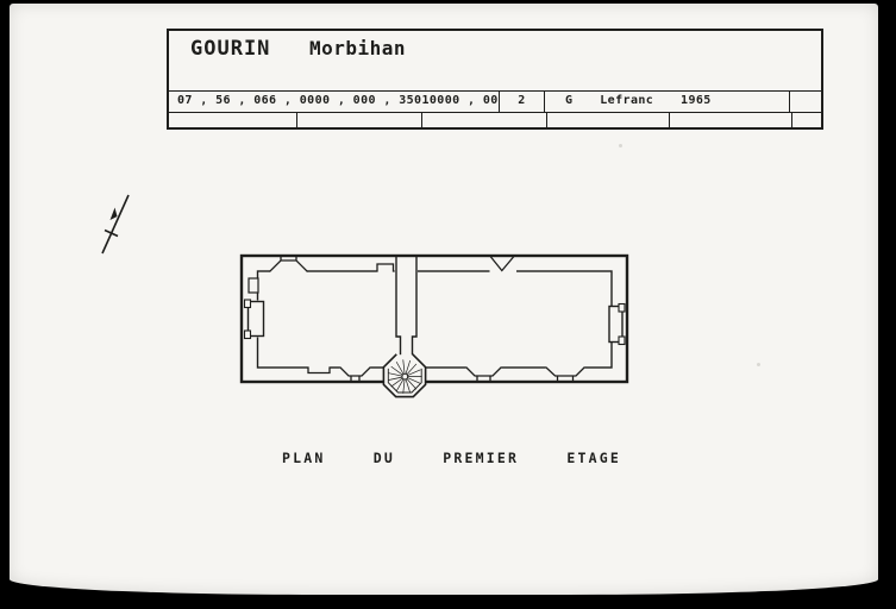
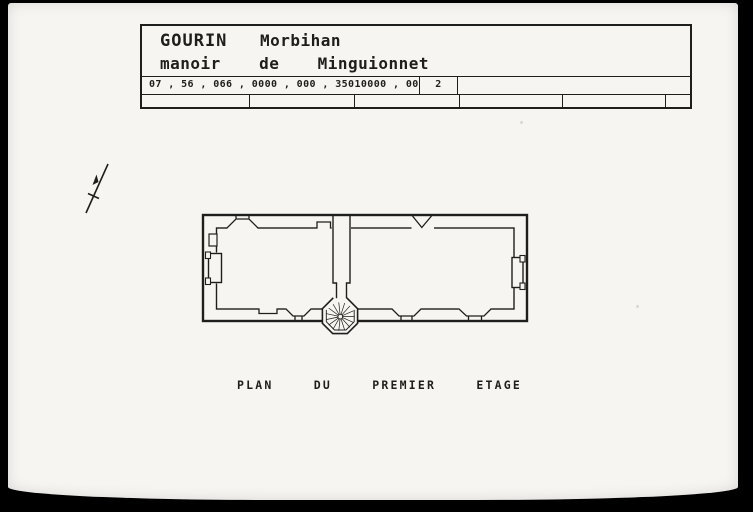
  GOURIN
  Morbihan
+ manoir de Minguionnet
  07 , 56 , 066 , 0000 , 000 , 35010000 , 00
  2
- G Lefranc 1965
  PLAN DU PREMIER ETAGE
